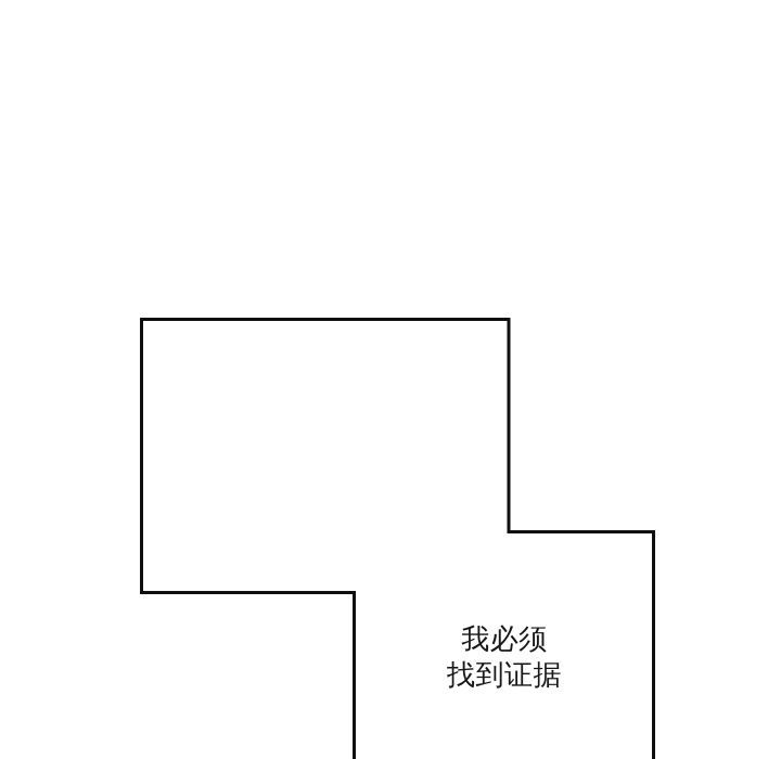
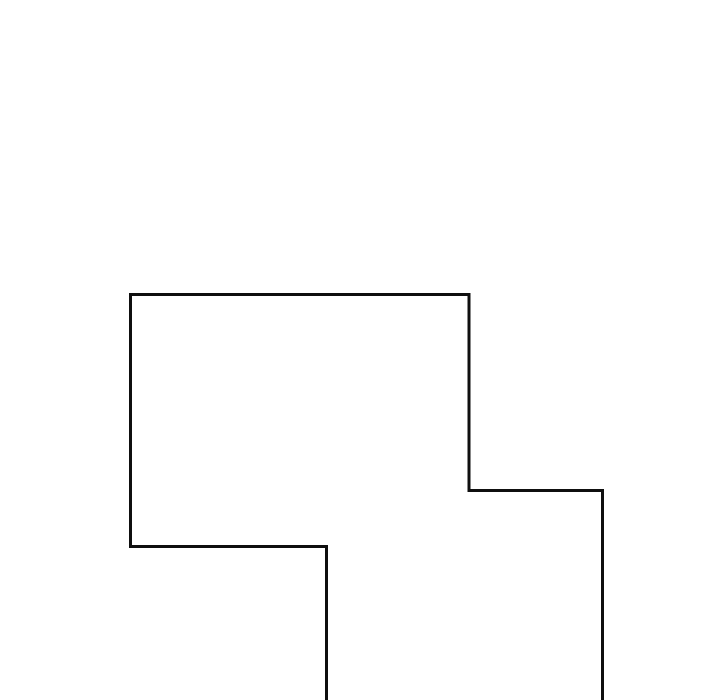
- 我必须
- 找到证据
